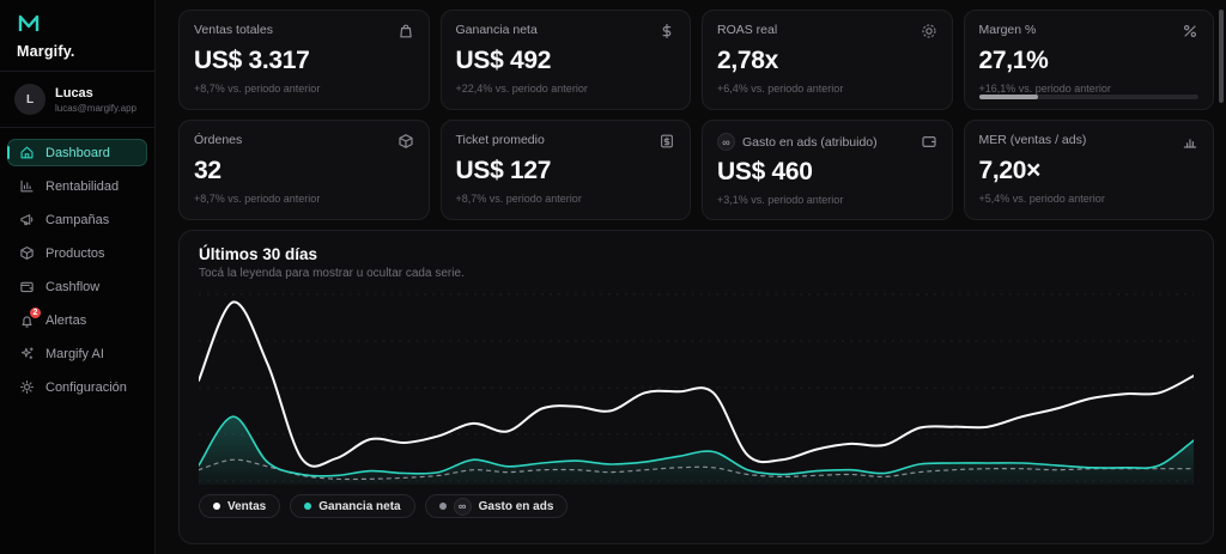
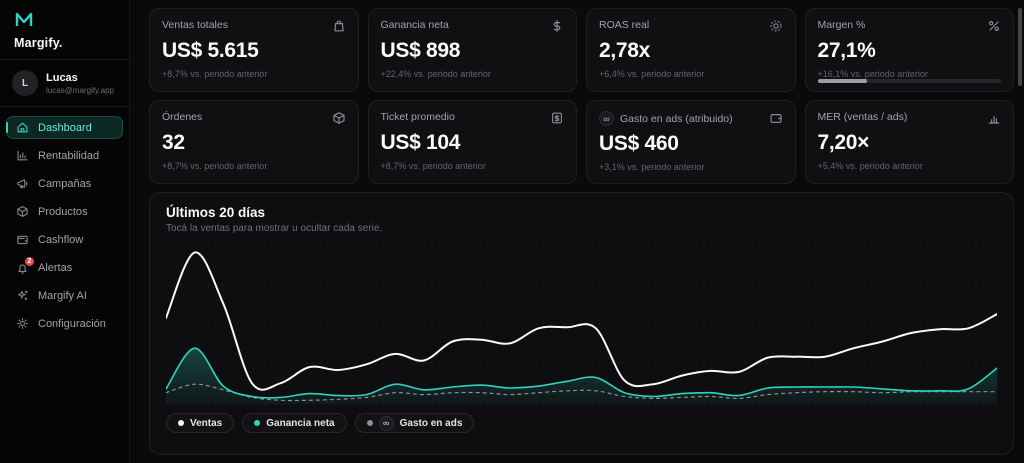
  Margify.
  L
  Lucas
  lucas@margify.app
  Dashboard
  Rentabilidad
  Campañas
  Productos
  Cashflow
  Alertas
  Margify AI
  Configuración
  Ventas totales
- US$ 3.317
+ US$ 5.615
  +8,7% vs. periodo anterior
  Ganancia neta
- US$ 492
+ US$ 898
  +22,4% vs. periodo anterior
  ROAS real
  2,78x
  +6,4% vs. periodo anterior
  Margen %
  27,1%
  +16,1% vs. periodo anterior
  Órdenes
  32
  +8,7% vs. periodo anterior
  Ticket promedio
- US$ 127
+ US$ 104
  +8,7% vs. periodo anterior
  ∞
  Gasto en ads (atribuido)
  US$ 460
  +3,1% vs. periodo anterior
  MER (ventas / ads)
  7,20×
  +5,4% vs. periodo anterior
- Últimos 30 días
+ Últimos 20 días
- Tocá la leyenda para mostrar u ocultar cada serie.
+ Tocá la ventas para mostrar u ocultar cada serie.
  Ventas
  Ganancia neta
  ∞
  Gasto en ads
